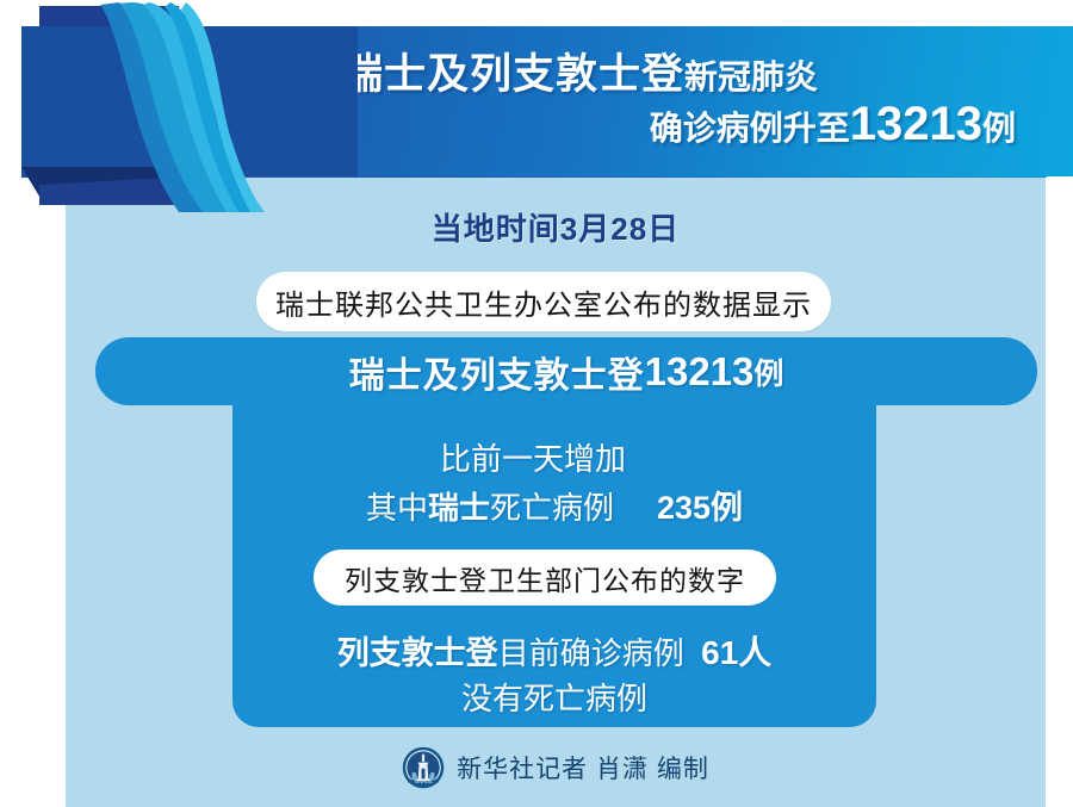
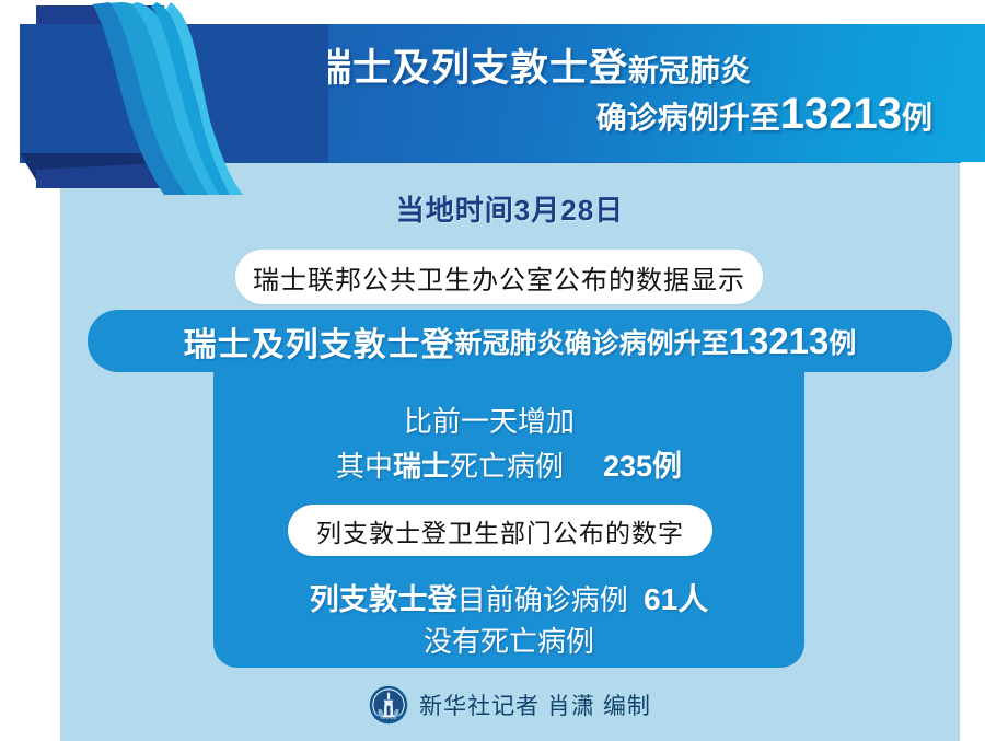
  瑞士及列支敦士登新冠肺炎
  确诊病例升至13213例
  当地时间3月28日
  瑞士联邦公共卫生办公室公布的数据显示
  瑞士及列支敦士登
+ 新冠肺炎确诊病例升至
  13213
  例
  比前一天增加
  其中瑞士死亡病例
  235例
  列支敦士登卫生部门公布的数字
  列支敦士登目前确诊病例 61人
  没有死亡病例
  新华社记者 肖潇 编制
